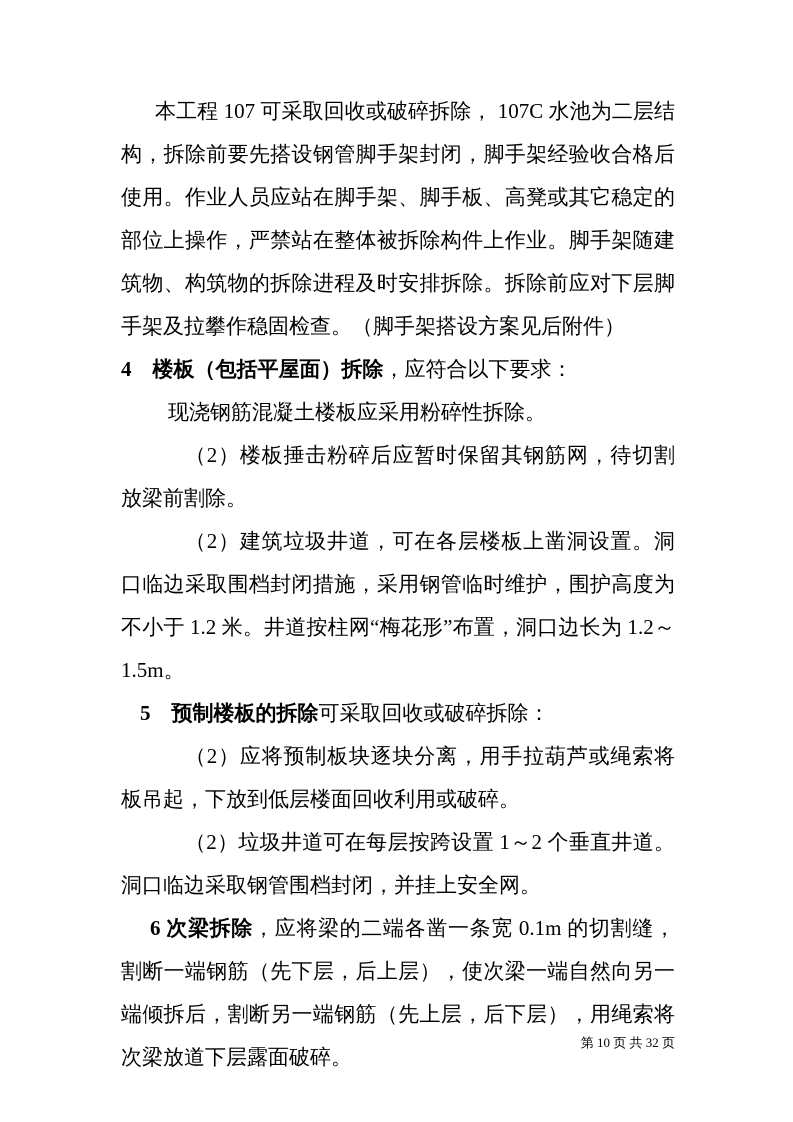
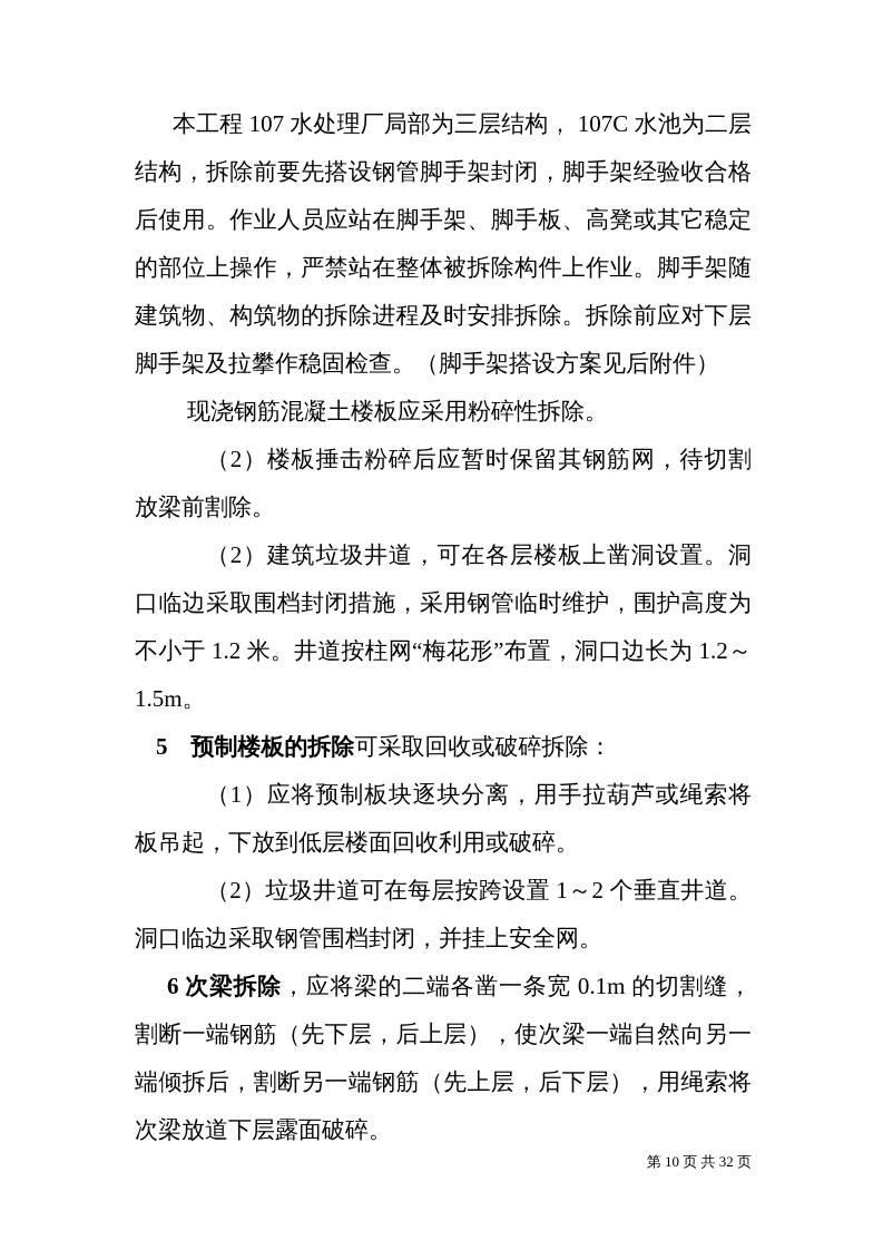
- 本工程 107 可采取回收或破碎拆除， 107C 水池为二层结构，拆除前要先搭设钢管脚手架封闭，脚手架经验收合格后使用。作业人员应站在脚手架、脚手板、高凳或其它稳定的部位上操作，严禁站在整体被拆除构件上作业。脚手架随建筑物、构筑物的拆除进程及时安排拆除。拆除前应对下层脚手架及拉攀作稳固检查。（脚手架搭设方案见后附件）
+ 本工程 107 水处理厂局部为三层结构， 107C 水池为二层结构，拆除前要先搭设钢管脚手架封闭，脚手架经验收合格后使用。作业人员应站在脚手架、脚手板、高凳或其它稳定的部位上操作，严禁站在整体被拆除构件上作业。脚手架随建筑物、构筑物的拆除进程及时安排拆除。拆除前应对下层脚手架及拉攀作稳固检查。（脚手架搭设方案见后附件）
- 4 楼板（包括平屋面）拆除，应符合以下要求：
  现浇钢筋混凝土楼板应采用粉碎性拆除。
  （2）楼板捶击粉碎后应暂时保留其钢筋网，待切割放梁前割除。
  （2）建筑垃圾井道，可在各层楼板上凿洞设置。洞口临边采取围档封闭措施，采用钢管临时维护，围护高度为不小于 1.2 米。井道按柱网“梅花形”布置，洞口边长为 1.2～1.5m。
  5 预制楼板的拆除可采取回收或破碎拆除：
- （2）应将预制板块逐块分离，用手拉葫芦或绳索将板吊起，下放到低层楼面回收利用或破碎。
+ （1）应将预制板块逐块分离，用手拉葫芦或绳索将板吊起，下放到低层楼面回收利用或破碎。
  （2）垃圾井道可在每层按跨设置 1～2 个垂直井道。洞口临边采取钢管围档封闭，并挂上安全网。
  6 次梁拆除，应将梁的二端各凿一条宽 0.1m 的切割缝，割断一端钢筋（先下层，后上层），使次梁一端自然向另一端倾拆后，割断另一端钢筋（先上层，后下层），用绳索将次梁放道下层露面破碎。
  第 10 页 共 32 页
